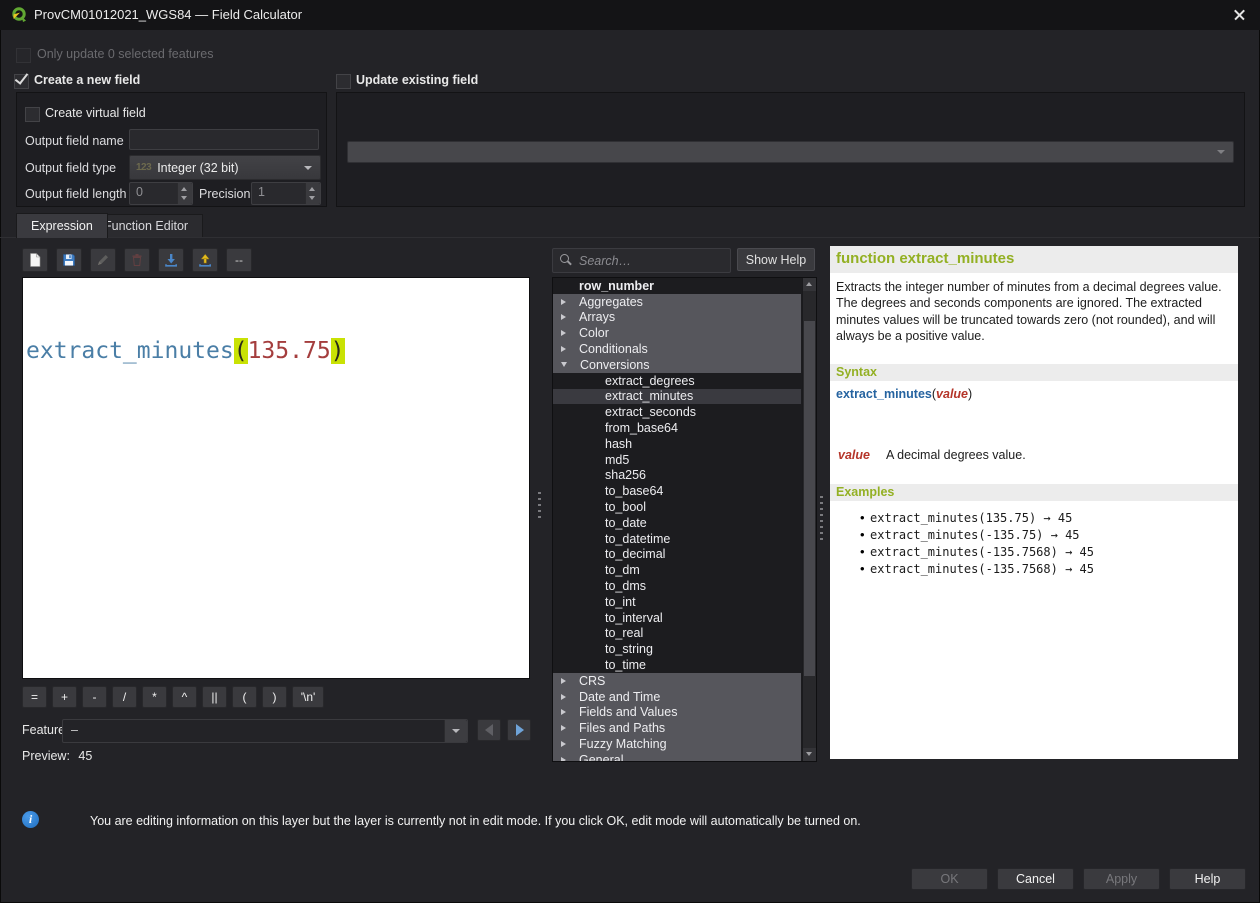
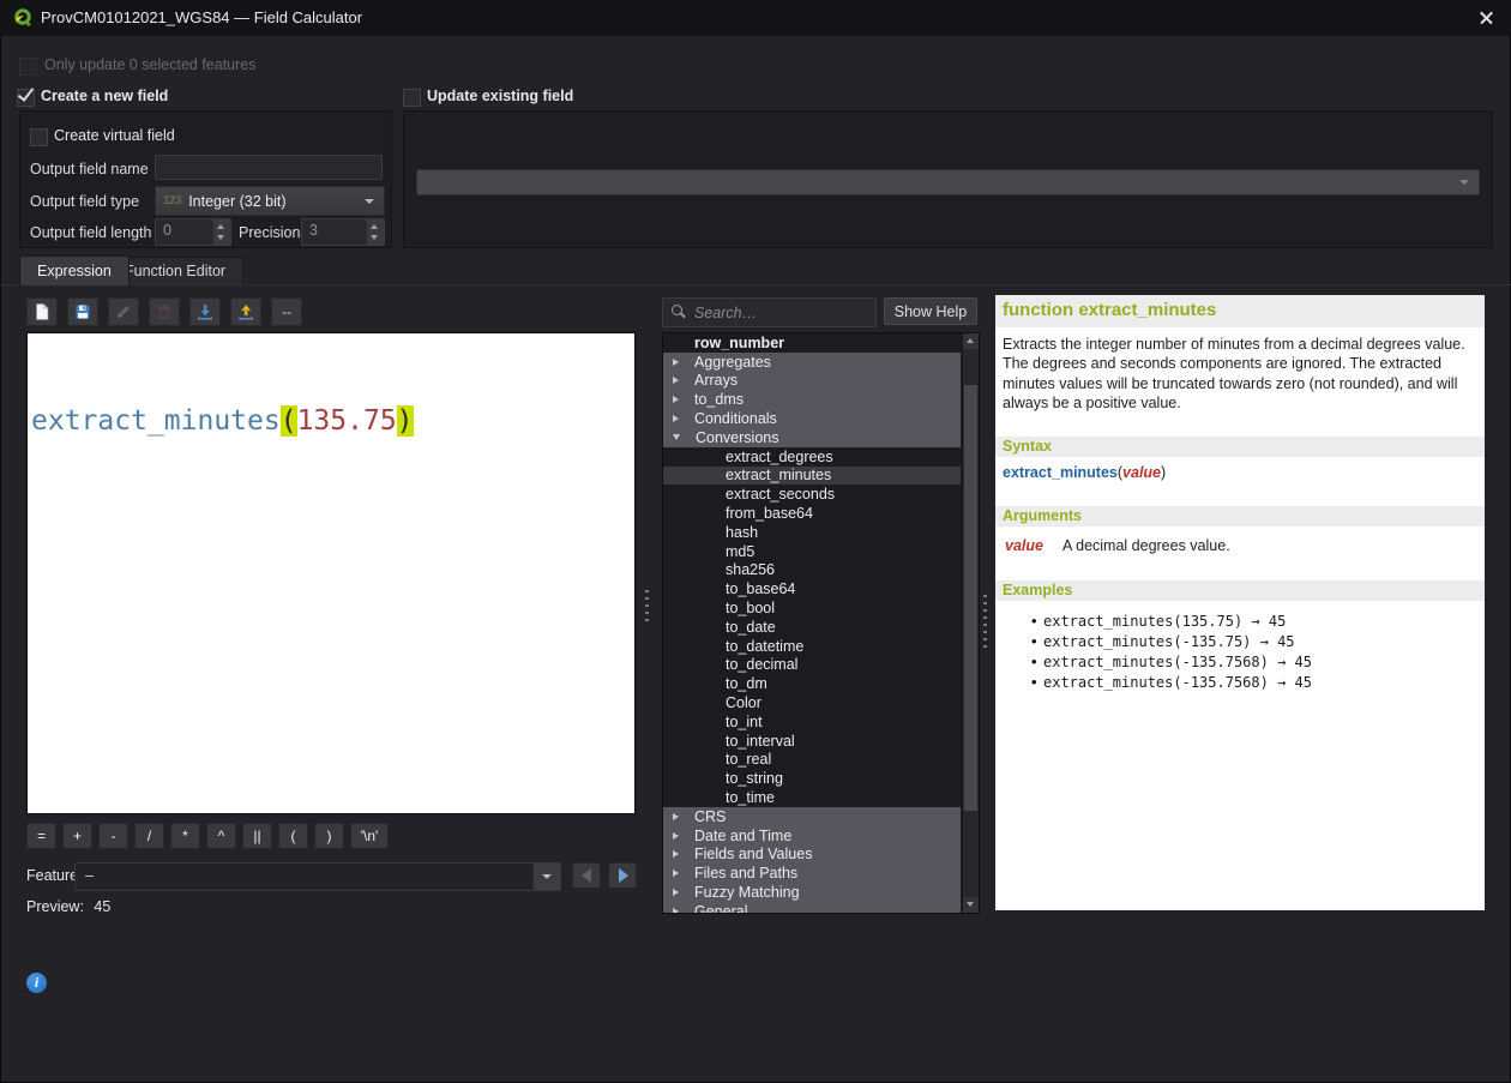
  ProvCM01012021_WGS84 — Field Calculator
  Only update 0 selected features
  Create a new field
  Update existing field
  Create virtual field
  Output field name
  Output field type
  123
  Integer (32 bit)
  Output field length
  0
  Precision
- 1
+ 3
  Expression
  unction Editor
  --
  extract_minutes(135.75)
  =
  +
  -
  /
  *
  ^
  ||
  (
  )
  '\n'
  Featur
  –
  Preview: 45
  Search…
  Show Help
  row_number
  Aggregates
  Arrays
- Color
+ to_dms
  Conditionals
  Conversions
  extract_degrees
  extract_minutes
  extract_seconds
  from_base64
  hash
  md5
  sha256
  to_base64
  to_bool
  to_date
  to_datetime
  to_decimal
  to_dm
- to_dms
+ Color
  to_int
  to_interval
  to_real
  to_string
  to_time
  CRS
  Date and Time
  Fields and Values
  Files and Paths
  Fuzzy Matching
  General
  function extract_minutes
  Extracts the integer number of minutes from a decimal degrees value. The degrees and seconds components are ignored. The extracted minutes values will be truncated towards zero (not rounded), and will always be a positive value.
  Syntax
  extract_minutes(value)
+ Arguments
  value
  A decimal degrees value.
  Examples
  •
  extract_minutes(135.75) → 45
  •
  extract_minutes(-135.75) → 45
  •
  extract_minutes(-135.7568) → 45
  •
  extract_minutes(-135.7568) → 45
  i
- You are editing information on this layer but the layer is currently not in edit mode. If you click OK, edit mode will automatically be turned on.
- OK
- Cancel
- Apply
- Help
